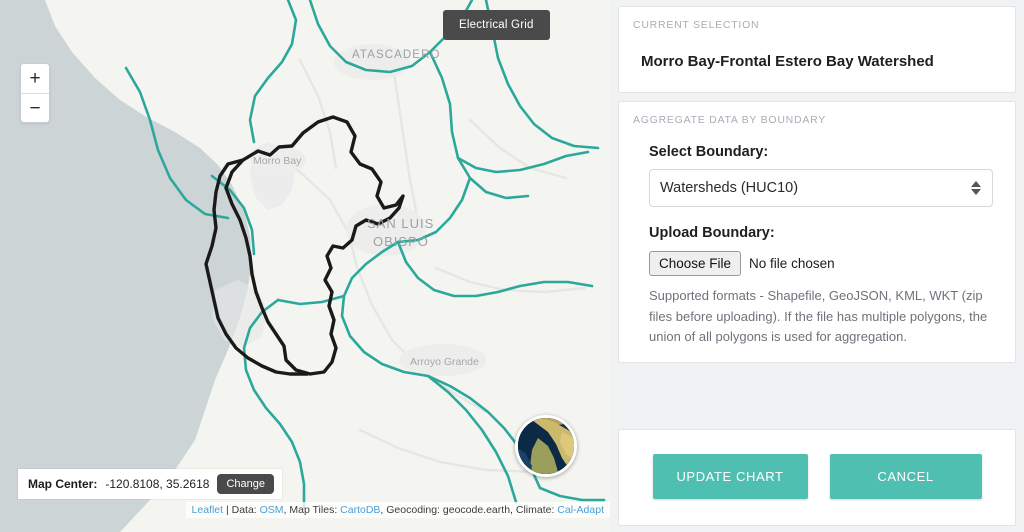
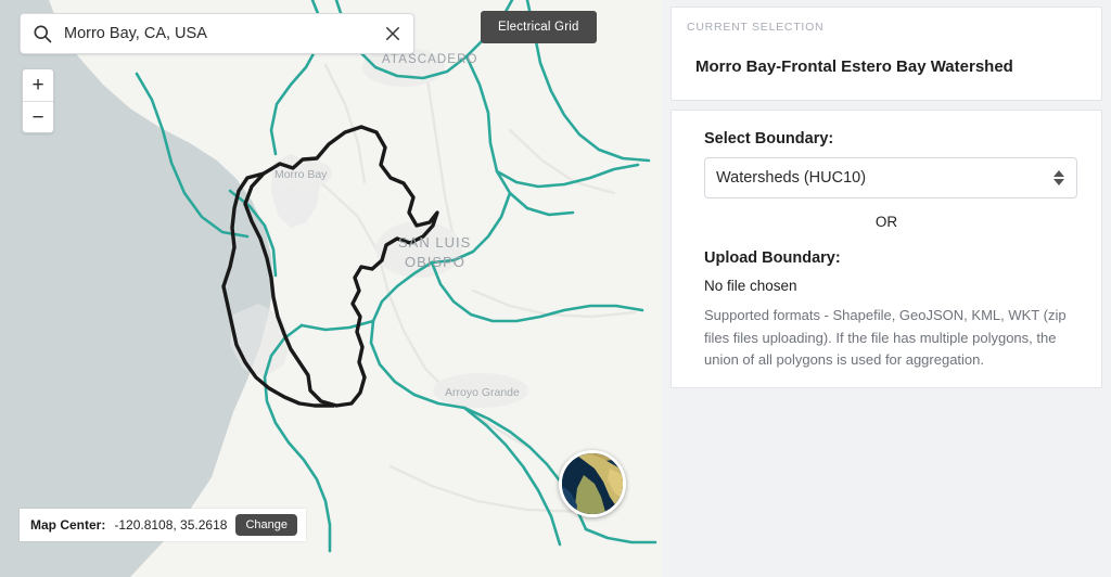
  ATASCADERO
  Morro Bay
  SAN LUIS
  OBISPO
  Arroyo Grande
+ Morro Bay, CA, USA
  +
  −
  Electrical Grid
  Map Center:
  -120.8108, 35.2618
  Change
- Leaflet | Data: OSM, Map Tiles: CartoDB, Geocoding: geocode.earth, Climate: Cal-Adapt
  CURRENT SELECTION
  Morro Bay-Frontal Estero Bay Watershed
- AGGREGATE DATA BY BOUNDARY
  Select Boundary:
  Watersheds (HUC10)
+ OR
  Upload Boundary:
- Choose File
  No file chosen
- Supported formats - Shapefile, GeoJSON, KML, WKT (zip files before uploading). If the file has multiple polygons, the union of all polygons is used for aggregation.
+ Supported formats - Shapefile, GeoJSON, KML, WKT (zip files files uploading). If the file has multiple polygons, the union of all polygons is used for aggregation.
- UPDATE CHART
- CANCEL
